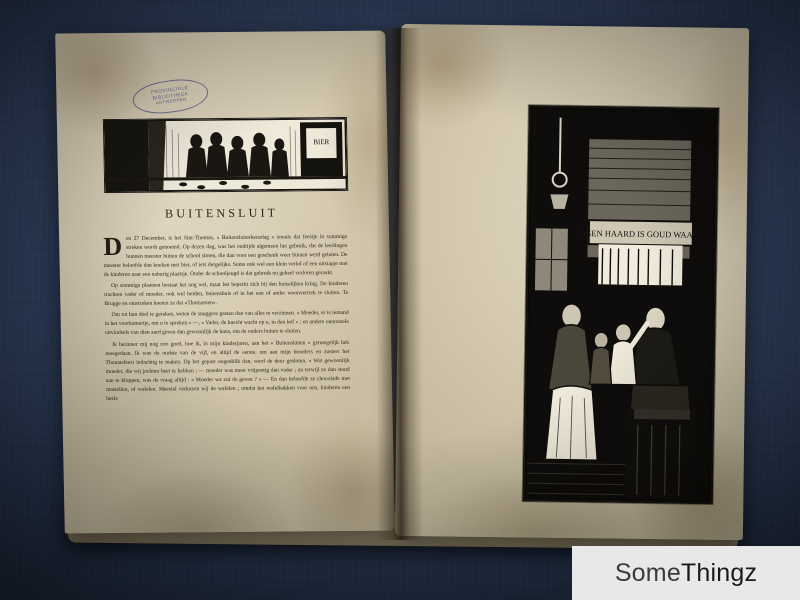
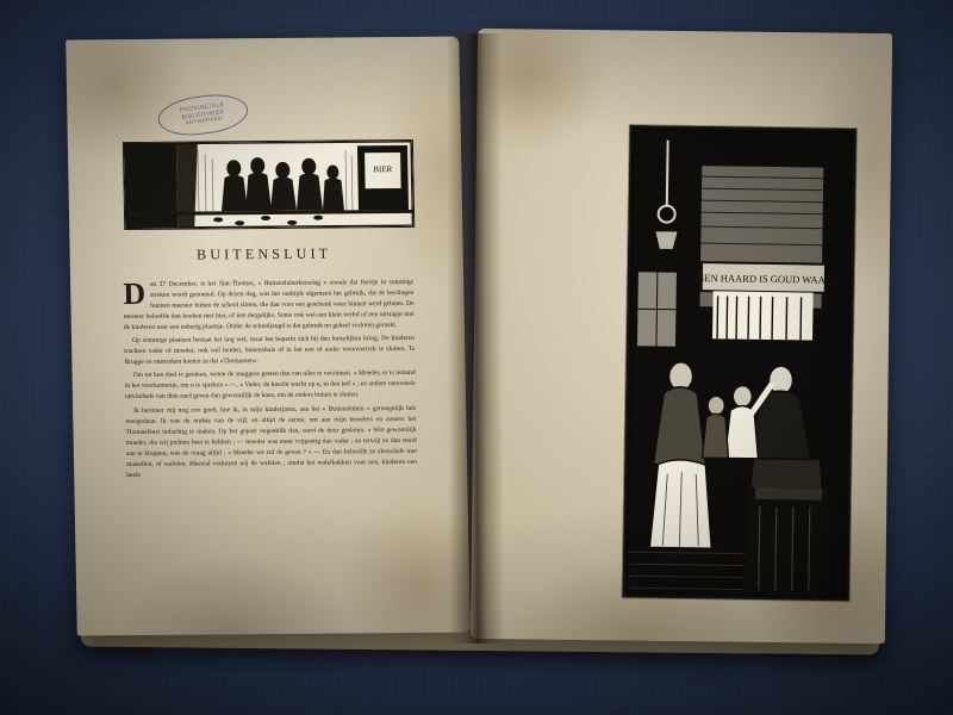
- Some
- Thingz
